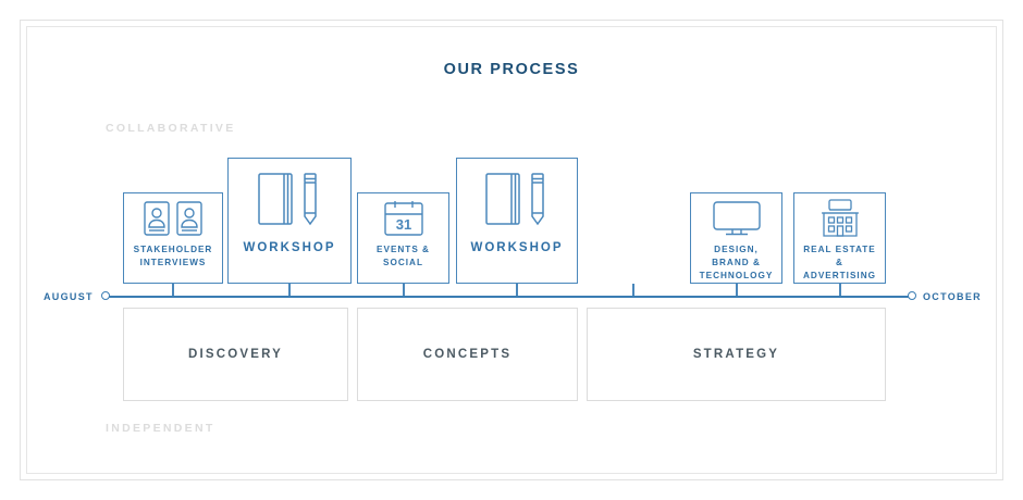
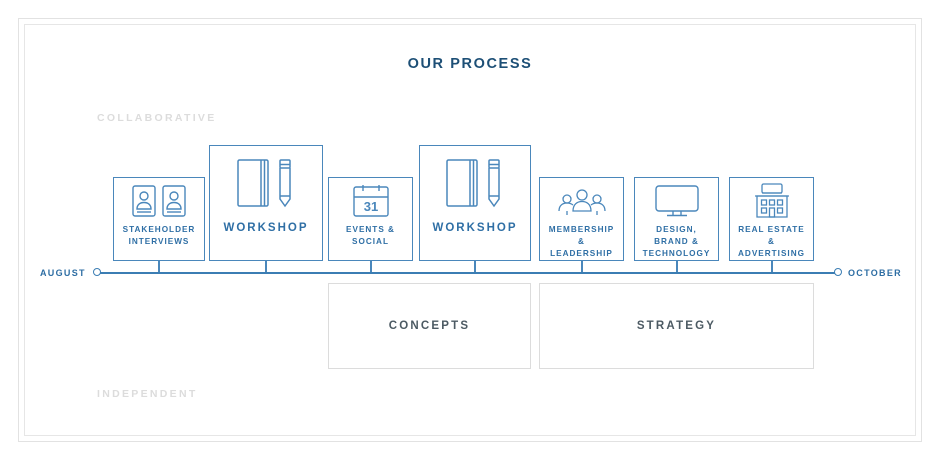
  OUR PROCESS
  COLLABORATIVE
  INDEPENDENT
  STAKEHOLDER
  INTERVIEWS
  WORKSHOP
  31
  EVENTS &
  SOCIAL
  WORKSHOP
+ MEMBERSHIP &
+ LEADERSHIP
  DESIGN, BRAND &
  TECHNOLOGY
  REAL ESTATE &
  ADVERTISING
  AUGUST
  OCTOBER
- DISCOVERY
  CONCEPTS
  STRATEGY
